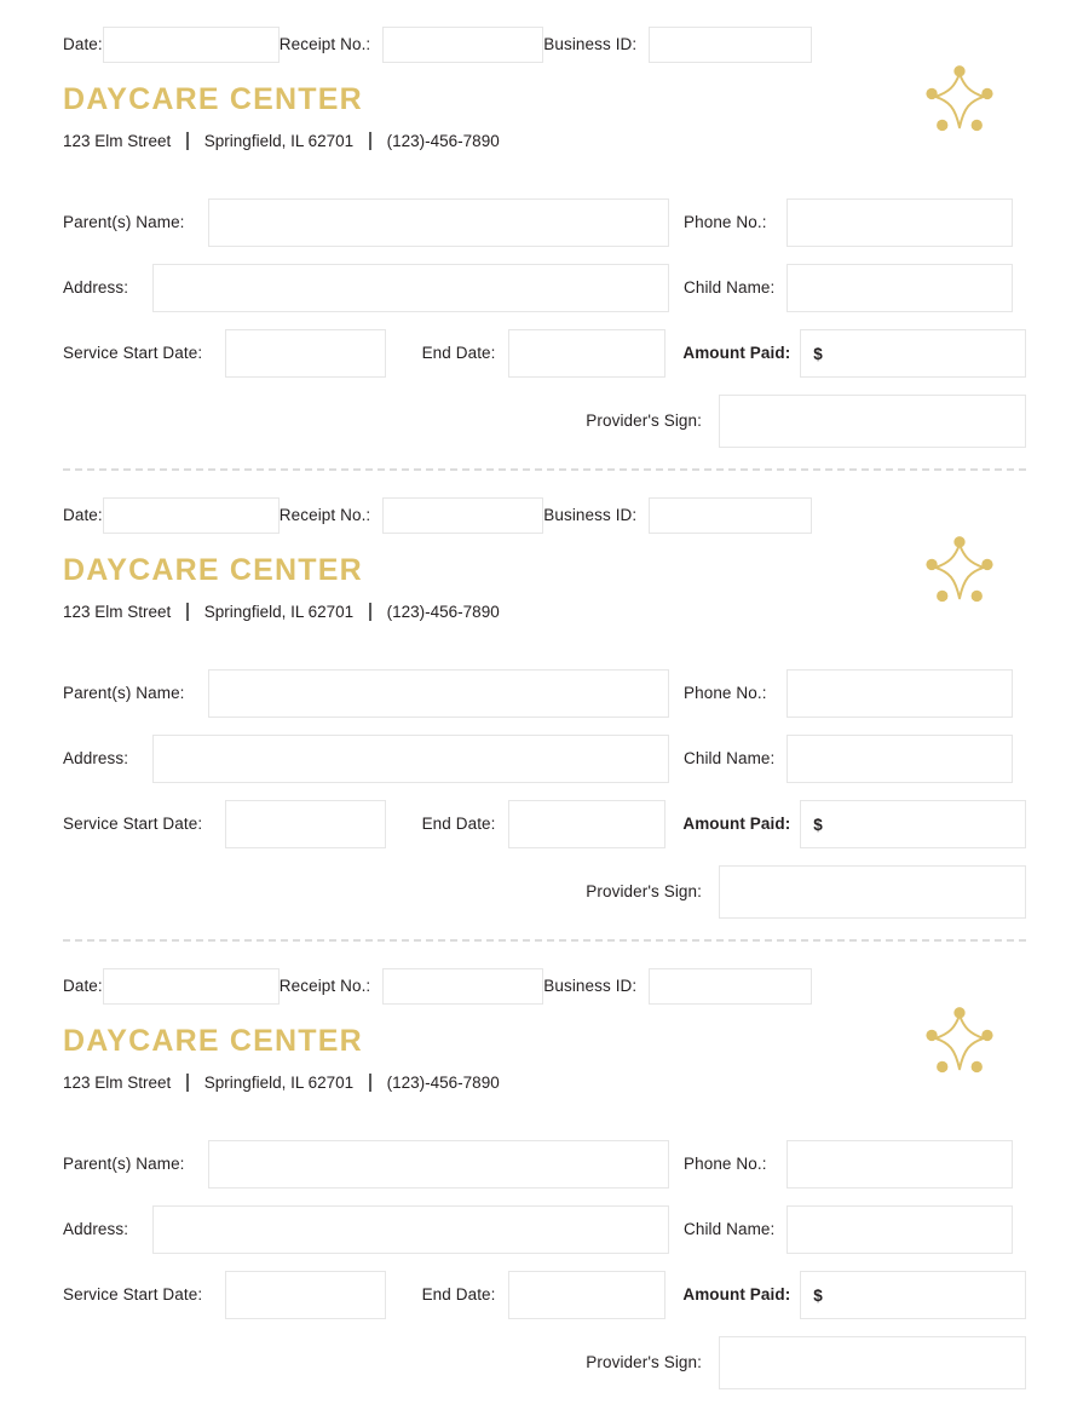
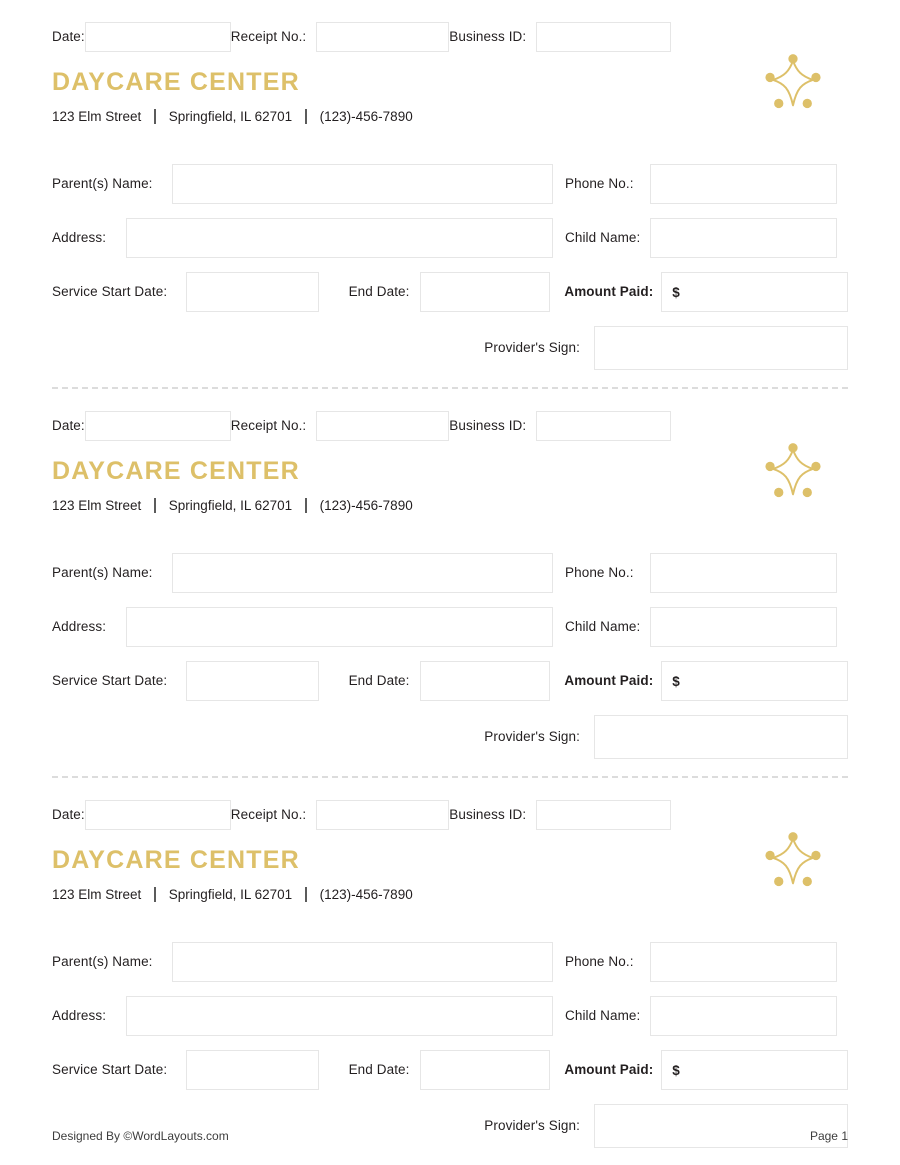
  Date:
  Receipt No.:
  Business ID:
  DAYCARE CENTER
  123 Elm Street
  Springfield, IL 62701
  (123)-456-7890
  Parent(s) Name:
  Phone No.:
  Address:
  Child Name:
  Service Start Date:
  End Date:
  Amount Paid:
  $
  Provider's Sign:
  Date:
  Receipt No.:
  Business ID:
  DAYCARE CENTER
  123 Elm Street
  Springfield, IL 62701
  (123)-456-7890
  Parent(s) Name:
  Phone No.:
  Address:
  Child Name:
  Service Start Date:
  End Date:
  Amount Paid:
  $
  Provider's Sign:
  Date:
  Receipt No.:
  Business ID:
  DAYCARE CENTER
  123 Elm Street
  Springfield, IL 62701
  (123)-456-7890
  Parent(s) Name:
  Phone No.:
  Address:
  Child Name:
  Service Start Date:
  End Date:
  Amount Paid:
  $
  Provider's Sign:
+ Designed By ©WordLayouts.com
+ Page 1
